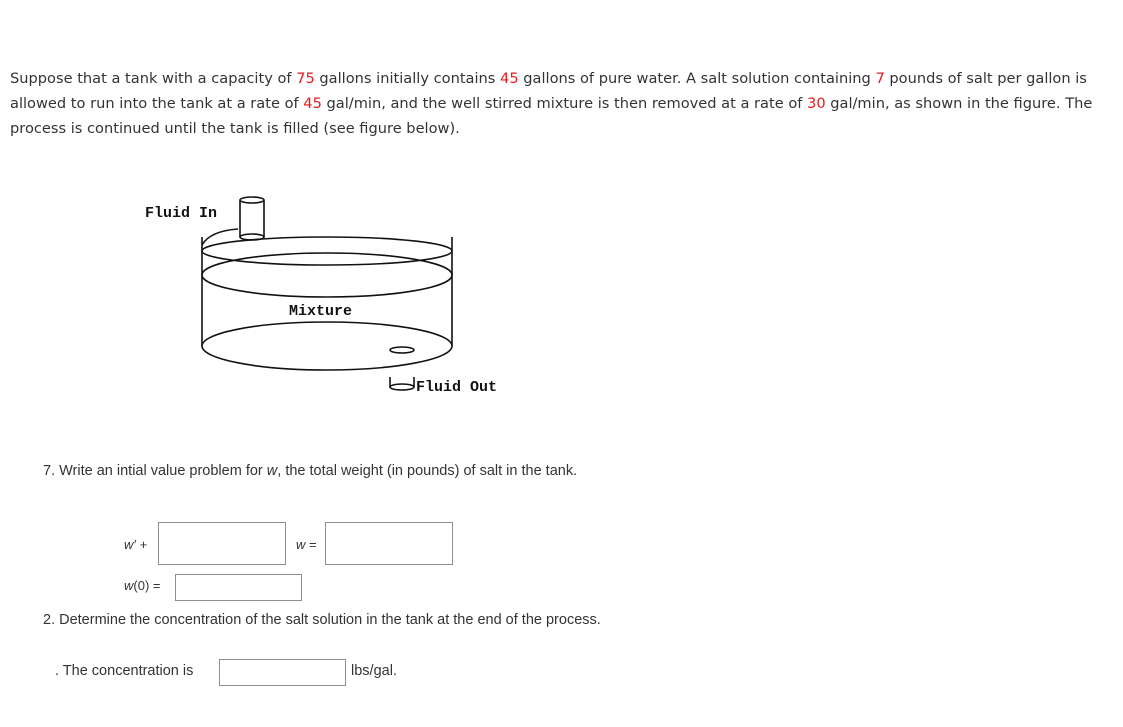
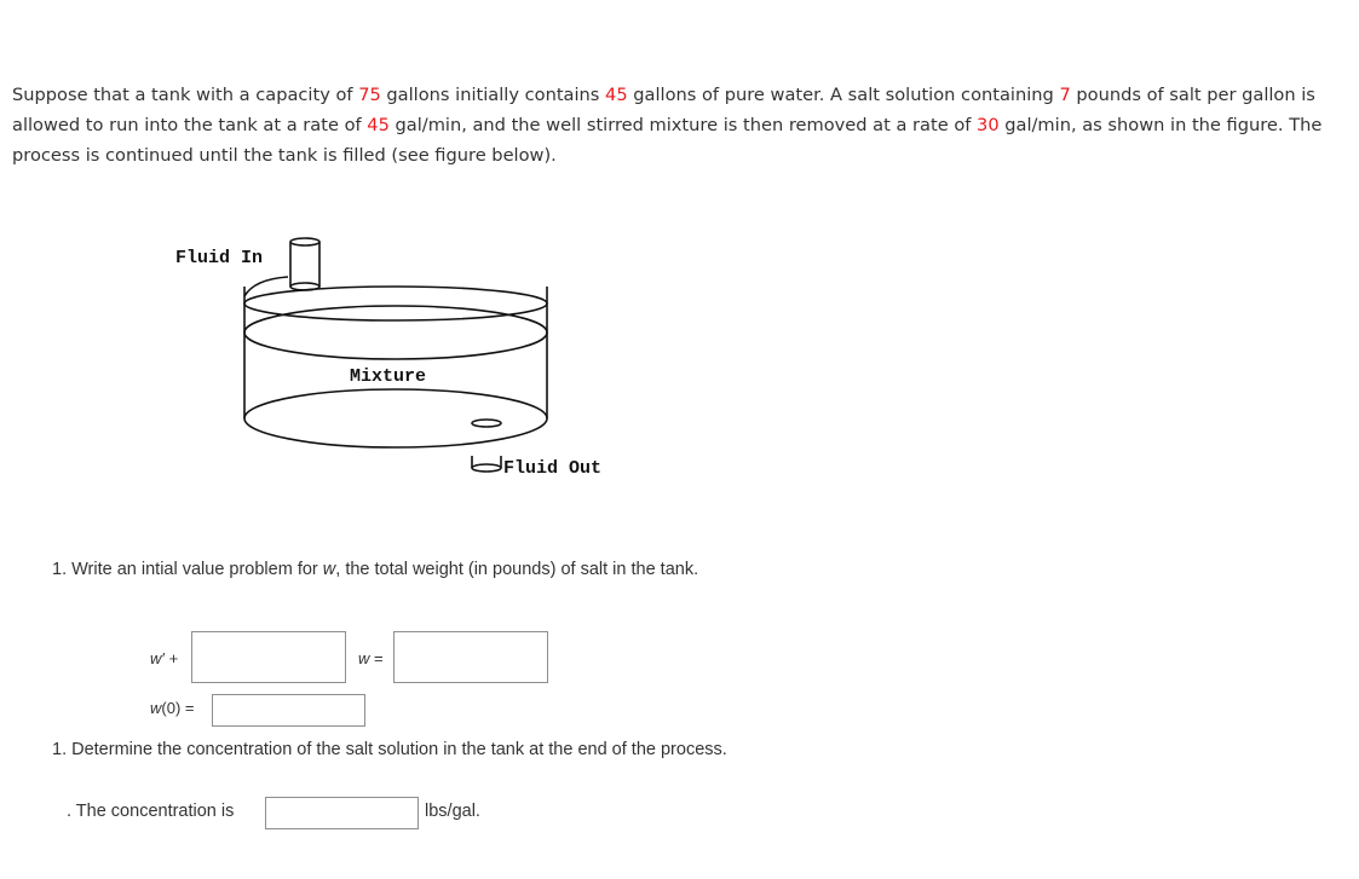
  Suppose that a tank with a capacity of 75 gallons initially contains 45 gallons of pure water. A salt solution containing 7 pounds of salt per gallon is allowed to run into the tank at a rate of 45 gal/min, and the well stirred mixture is then removed at a rate of 30 gal/min, as shown in the figure. The process is continued until the tank is filled (see figure below).
  Fluid In
  Mixture
  Fluid Out
- 7. Write an intial value problem for w, the total weight (in pounds) of salt in the tank.
+ 1. Write an intial value problem for w, the total weight (in pounds) of salt in the tank.
  w′ +
  w =
  w(0) =
- 2. Determine the concentration of the salt solution in the tank at the end of the process.
+ 1. Determine the concentration of the salt solution in the tank at the end of the process.
  . The concentration is
  lbs/gal.
